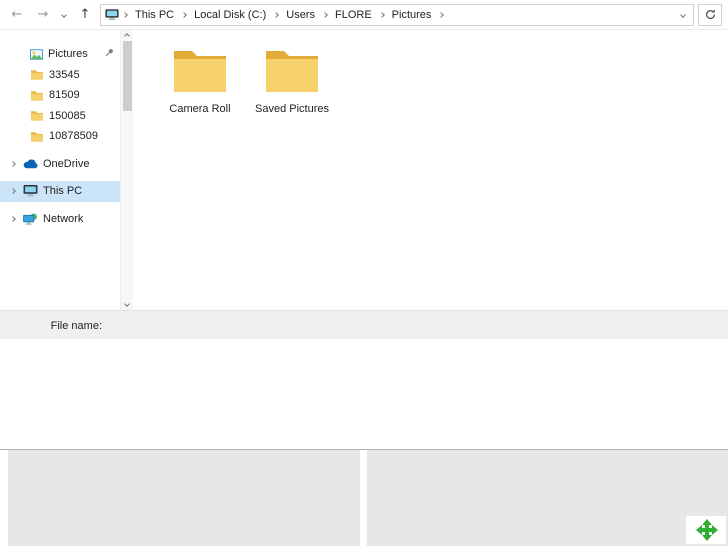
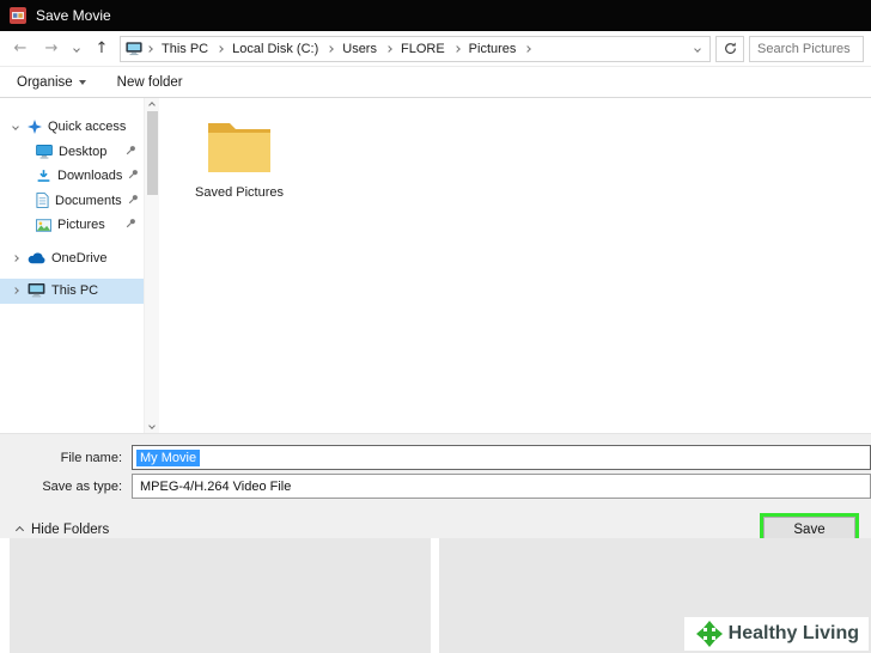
+ Save Movie
  ←
  →
  ↑
  This PC
  Local Disk (C:)
  Users
  FLORE
  Pictures
+ Search Pictures
+ Organise
+ New folder
+ Quick access
+ Desktop
+ Downloads
+ Documents
  Pictures
- 33545
- 81509
- 150085
- 10878509
  OneDrive
  This PC
- Network
- Camera Roll
  Saved Pictures
  File name:
+ My Movie
+ Save as type:
+ MPEG-4/H.264 Video File
+ Hide Folders
+ Save
+ Healthy Living
